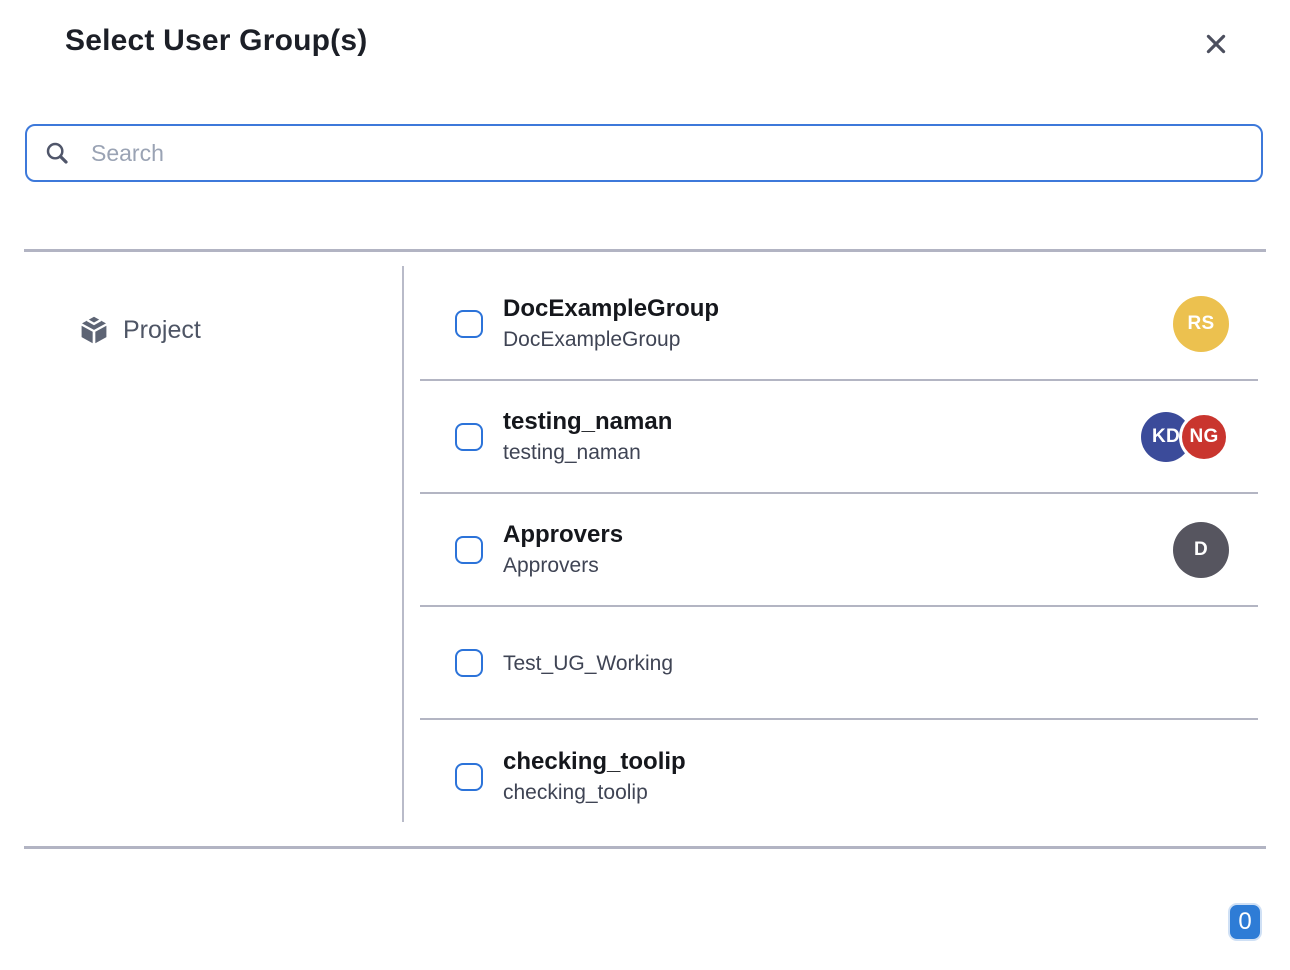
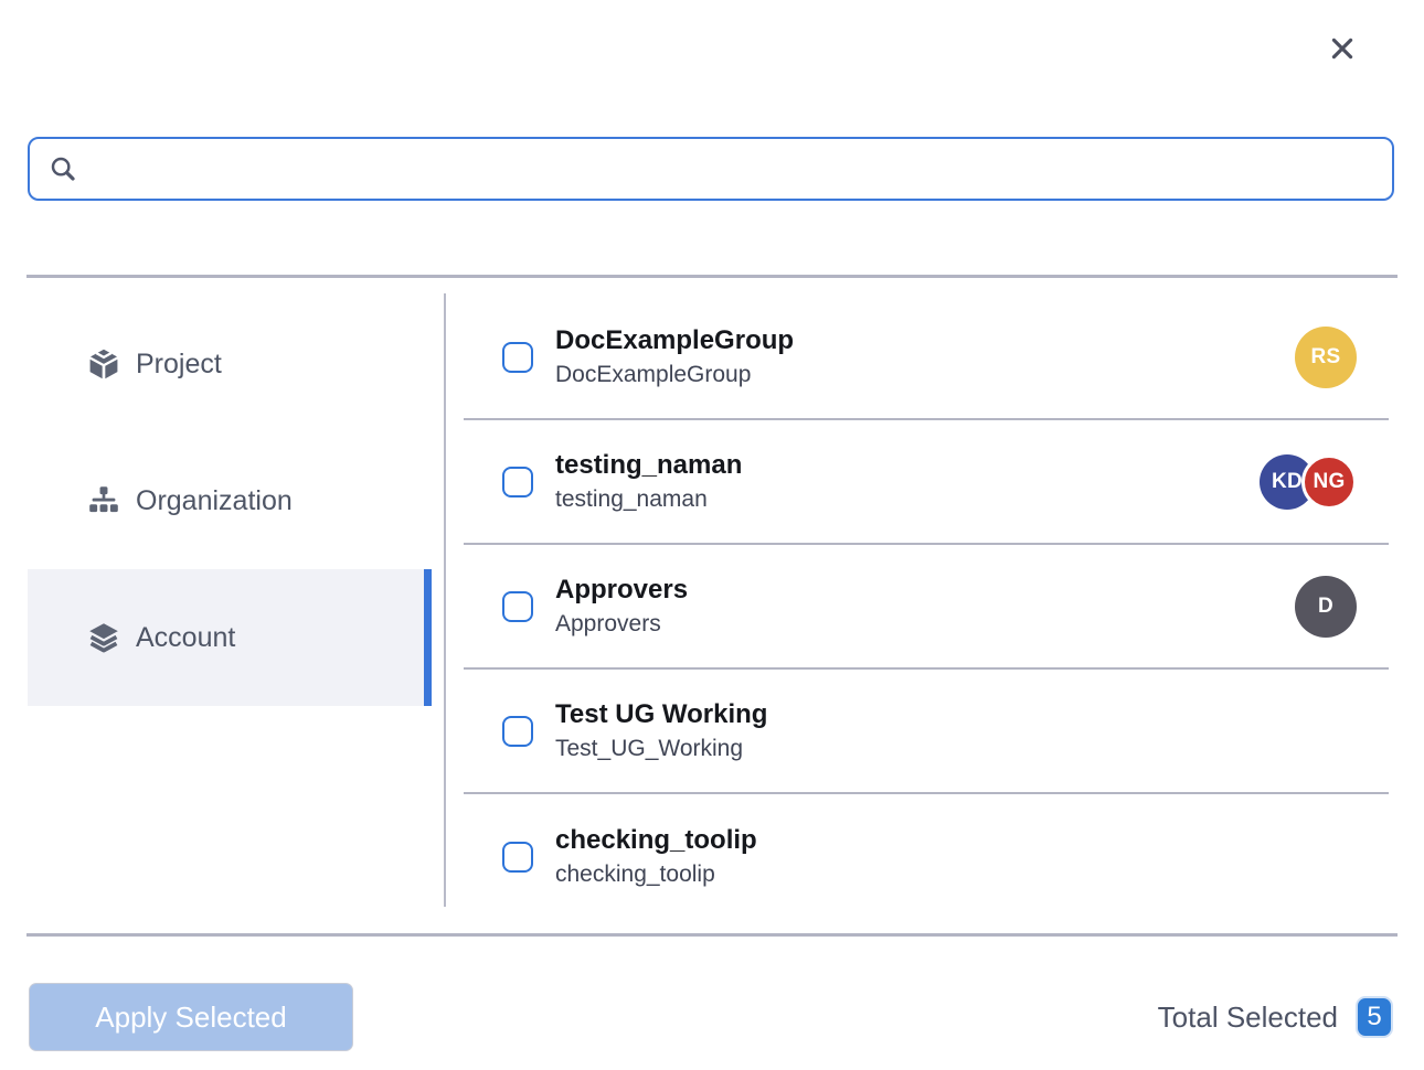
- Select User Group(s)
- Search
  Project
+ Organization
+ Account
  DocExampleGroup
  DocExampleGroup
  RS
  testing_naman
  testing_naman
  KD
  NG
  Approvers
  Approvers
  D
+ Test UG Working
  Test_UG_Working
  checking_toolip
  checking_toolip
+ Apply Selected
+ Total Selected
- 0
+ 5
